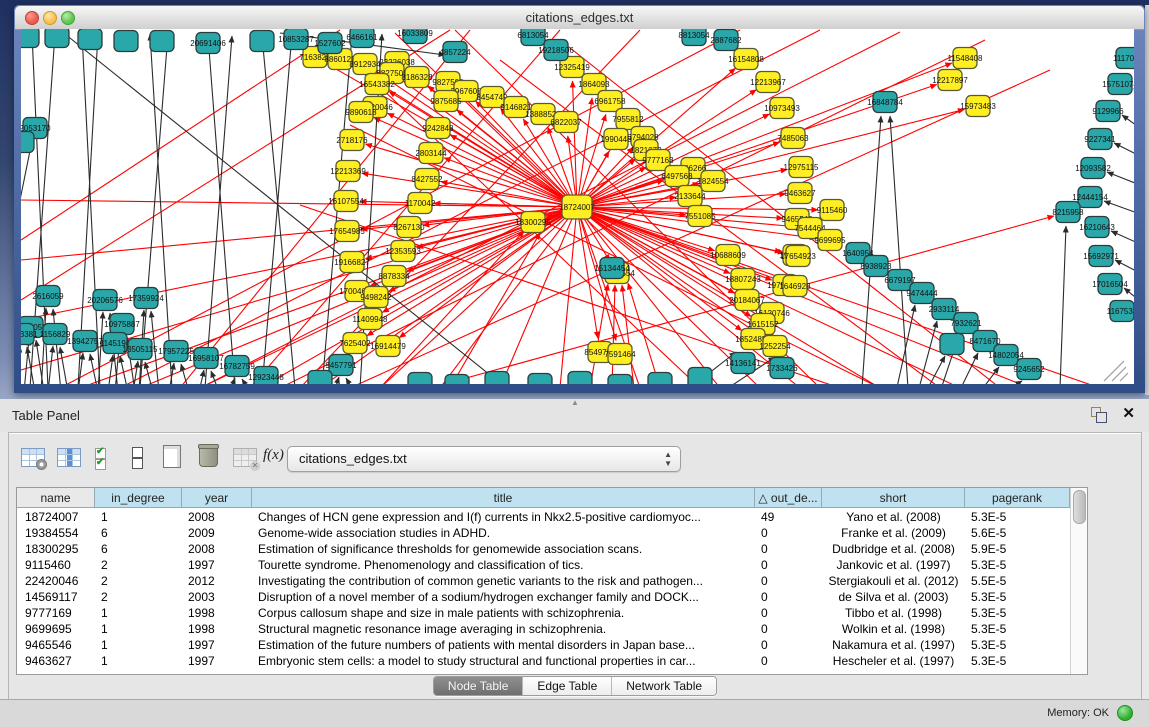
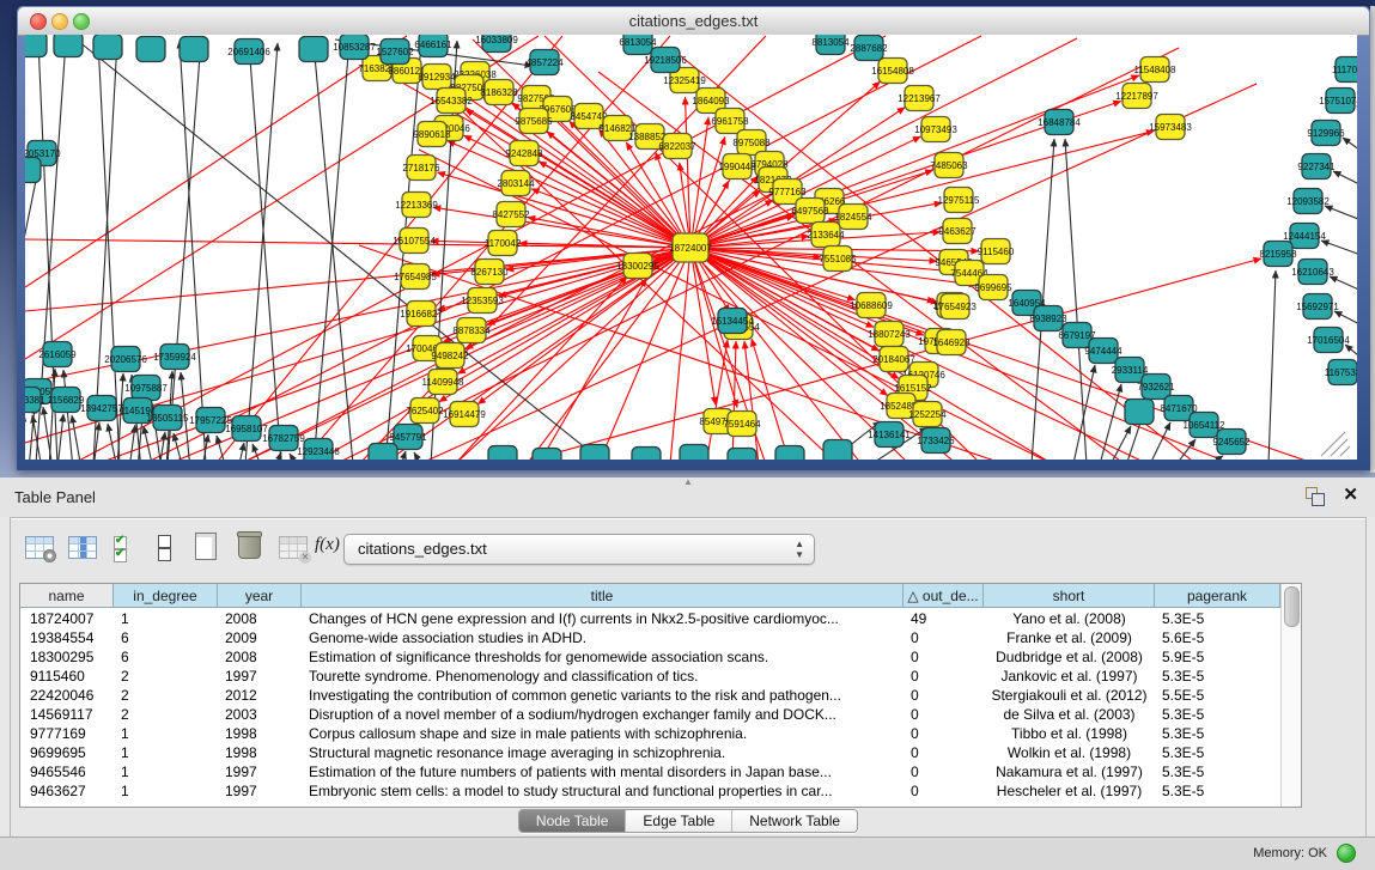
  citations_edges.txt
  716382
  886012
  8912934
  16543382
  8186328
  98275
  967608
  9875685
  845474
  9146821
  138885
  6822037
  9890618
  9242848
  2718176
  2803144
  12325419
  1864093
  6961758
- 7955812
+ 8975088
  6794028
  1990448
  9777163
  6497568
  1824554
  16154808
  12213967
  10973493
  7485063
  12975115
  11548408
  12217897
  15973483
  12213369
  16107554
  17654985
  19166827
  9498242
  11409948
  7625402
  16914479
  8427552
  1170042
  8267130
  12353593
  8878334
  18300295
  2133644
  7551085
  10688609
  18807243
  20184067
  1615152
  185248
  1252254
  9463627
  9115460
  7544464
  9699695
  17654923
  1646928
  85497
  7591464
  20691406
  10853287
  1527602
  6466161
  16033809
  4857224
  6813054
  19218506
  8813054
  2887682
  16848784
  2053170
  20206576
  17359924
  2616059
  1156829
  13942757
  10975887
  114519
  13505115
  17957225
  16958107
  16782759
  12923448
  9457791
  14136141
  1733426
  1640954
  8938923
  6679197
  9474444
  2933114
  7932621
  8471670
- 14802054
+ 10654112
  9245652
  11170
  1575107
  9129966
  9227341
  12093582
  12444154
  8215958
  16210643
  15692971
  17016504
  116753
  15134454
  18724007
  ▲
  Table Panel
  ✕
  ✕
  f(x)
  citations_edges.txt
  ▲
  ▼
  name
  in_degree
  year
  title
  △ out_de...
  short
  pagerank
  18724007
  1
  2008
  Changes of HCN gene expression and I(f) currents in Nkx2.5-positive cardiomyoc...
  49
  Yano et al. (2008)
  5.3E-5
  19384554
  6
  2009
  Genome-wide association studies in ADHD.
  0
  Franke et al. (2009)
  5.6E-5
  18300295
  6
  2008
  Estimation of significance thresholds for genomewide association scans.
  0
  Dudbridge et al. (2008)
  5.9E-5
  9115460
  2
  1997
  Tourette syndrome. Phenomenology and classification of tics.
  0
  Jankovic et al. (1997)
  5.3E-5
  22420046
  2
  2012
  Investigating the contribution of common genetic variants to the risk and pathogen...
  0
  Stergiakouli et al. (2012)
  5.5E-5
  14569117
  2
  2003
  Disruption of a novel member of a sodium/hydrogen exchanger family and DOCK...
  0
  de Silva et al. (2003)
  5.3E-5
  9777169
  1
  1998
  Corpus callosum shape and size in male patients with schizophrenia.
  0
  Tibbo et al. (1998)
  5.3E-5
  9699695
  1
  1998
  Structural magnetic resonance image averaging in schizophrenia.
  0
  Wolkin et al. (1998)
  5.3E-5
  9465546
  1
  1997
  Estimation of the future numbers of patients with mental disorders in Japan base...
  0
  Nakamura et al. (1997)
  5.3E-5
  9463627
  1
  1997
  Embryonic stem cells: a model to study structural and functional properties in car...
  0
  Hescheler et al. (1997)
  5.3E-5
  Node Table
  Edge Table
  Network Table
  Memory: OK
